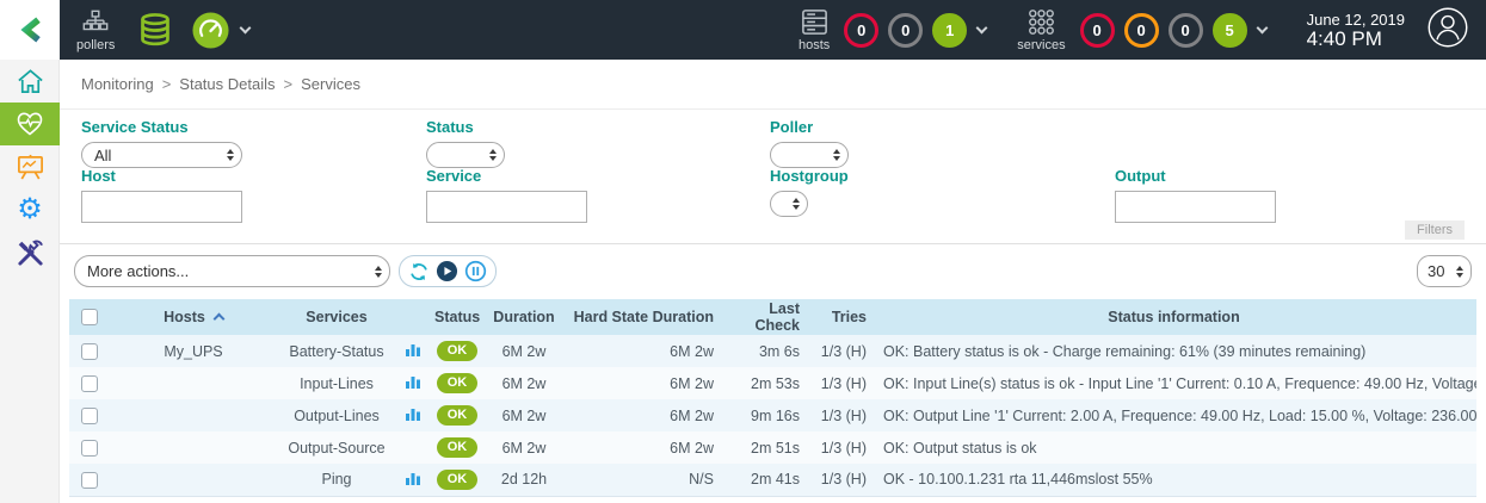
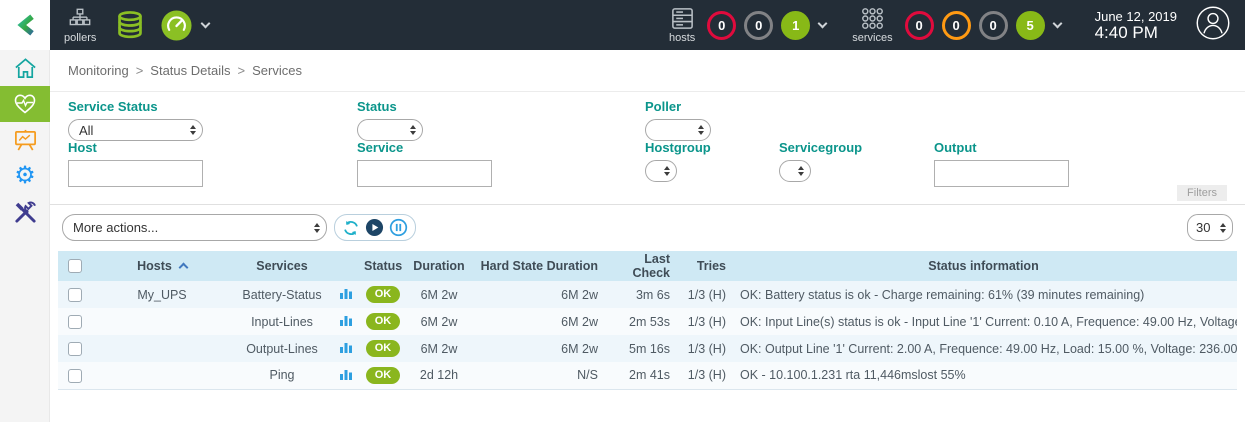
  pollers
  hosts
  0
  0
  1
  services
  0
  0
  0
  5
  June 12, 2019
  4:40 PM
  ⚙
  Monitoring
  >
  Status Details
  >
  Services
  Service Status
  All
  Status
  Poller
  Host
  Service
  Hostgroup
+ Servicegroup
  Output
  Filters
  More actions...
  30
  	Hosts	Services		Status	Duration	Hard State Duration	Last Check	Tries	Status information
  	My_UPS	Battery-Status		OK	6M 2w	6M 2w	3m 6s	1/3 (H)	OK: Battery status is ok - Charge remaining: 61% (39 minutes remaining)
  		Input-Lines		OK	6M 2w	6M 2w	2m 53s	1/3 (H)	OK: Input Line(s) status is ok - Input Line '1' Current: 0.10 A, Frequence: 49.00 Hz, Voltag
- 		Output-Lines		OK	6M 2w	6M 2w	9m 16s	1/3 (H)	OK: Output Line '1' Current: 2.00 A, Frequence: 49.00 Hz, Load: 15.00 %, Voltage: 236.00
+ 		Output-Lines		OK	6M 2w	6M 2w	5m 16s	1/3 (H)	OK: Output Line '1' Current: 2.00 A, Frequence: 49.00 Hz, Load: 15.00 %, Voltage: 236.00
- 		Output-Source		OK	6M 2w	6M 2w	2m 51s	1/3 (H)	OK: Output status is ok
  		Ping		OK	2d 12h	N/S	2m 41s	1/3 (H)	OK - 10.100.1.231 rta 11,446mslost 55%
